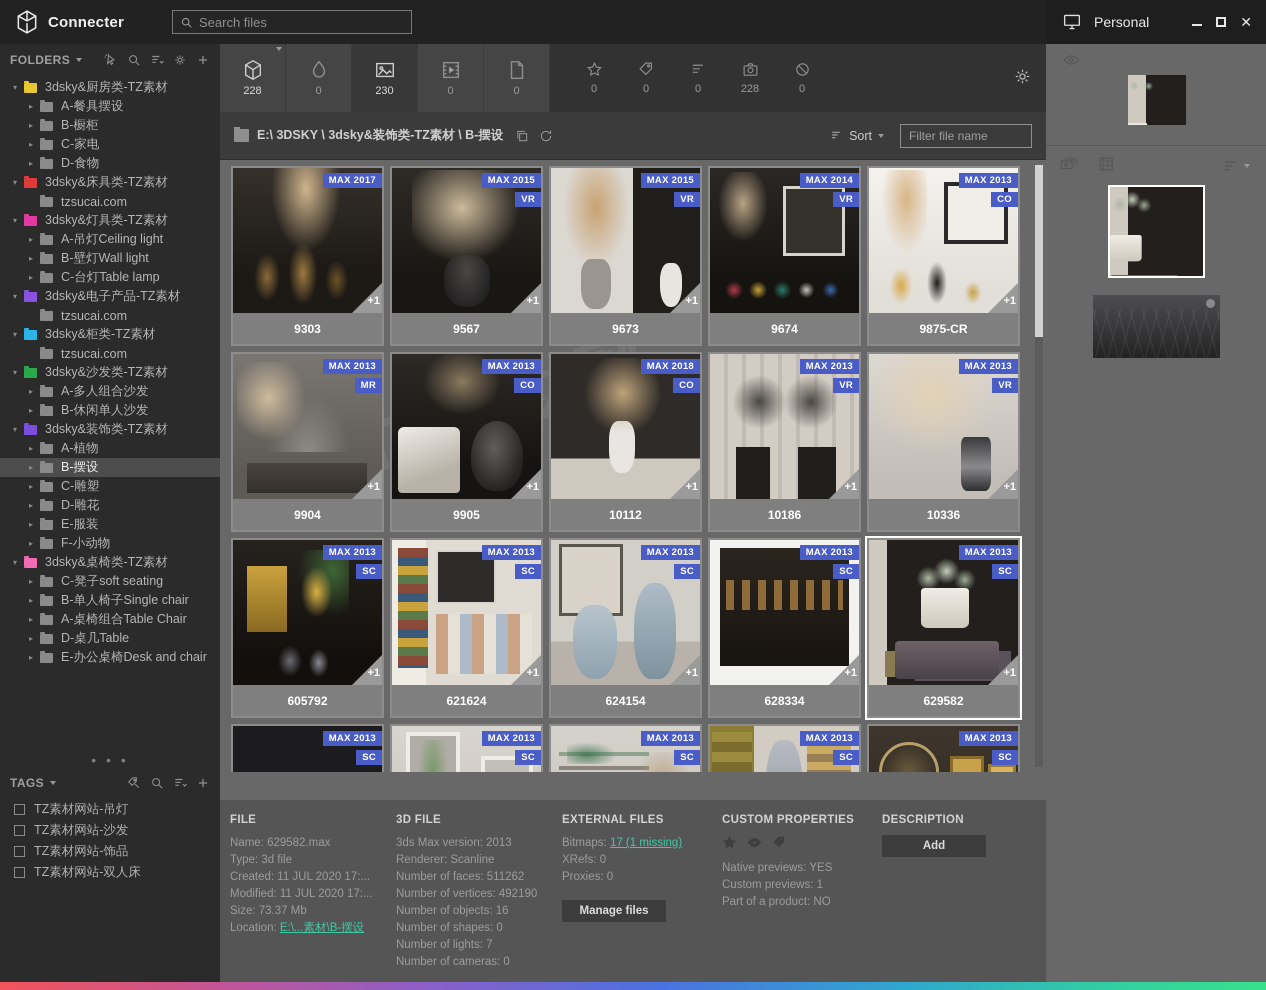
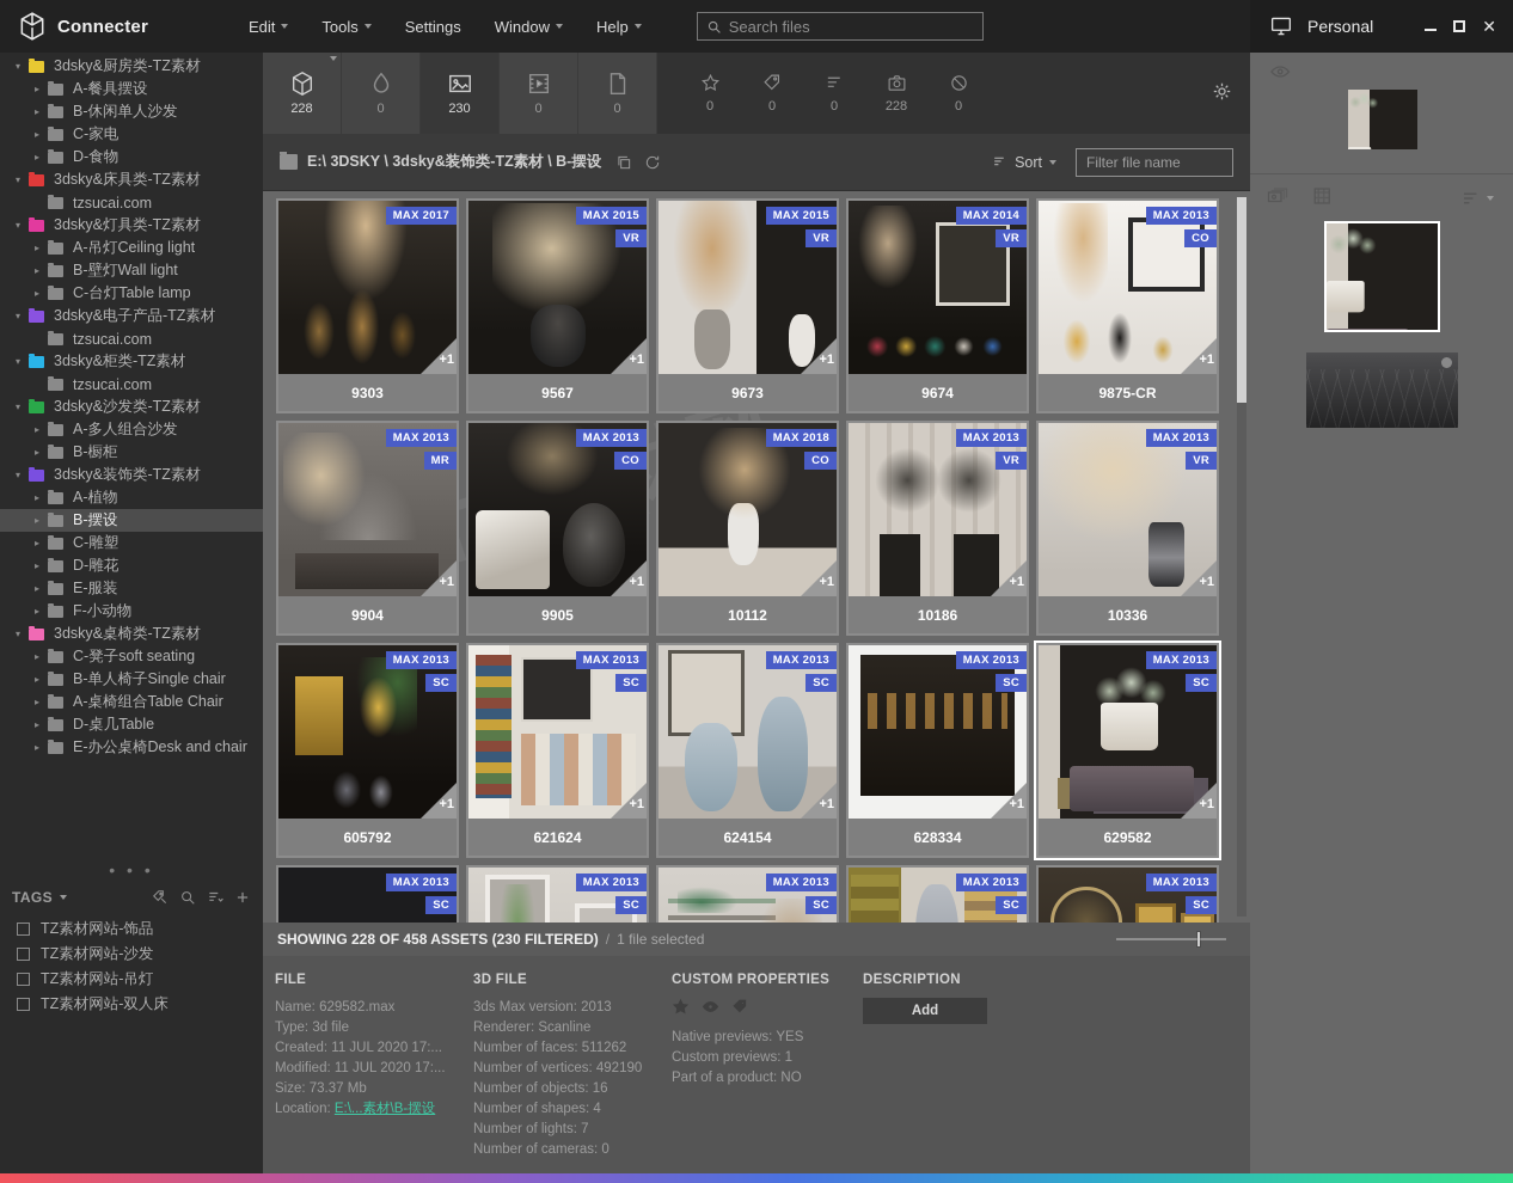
  Connecter
+ Edit
+ Tools
+ Settings
+ Window
+ Help
  Search files
  Personal
  ✕
- FOLDERS
  ▾
  3dsky&厨房类-TZ素材
  ▸
  A-餐具摆设
  ▸
- B-橱柜
+ B-休闲单人沙发
  ▸
  C-家电
  ▸
  D-食物
  ▾
  3dsky&床具类-TZ素材
  tzsucai.com
  ▾
  3dsky&灯具类-TZ素材
  ▸
  A-吊灯Ceiling light
  ▸
  B-壁灯Wall light
  ▸
  C-台灯Table lamp
  ▾
  3dsky&电子产品-TZ素材
  tzsucai.com
  ▾
  3dsky&柜类-TZ素材
  tzsucai.com
  ▾
  3dsky&沙发类-TZ素材
  ▸
  A-多人组合沙发
  ▸
- B-休闲单人沙发
+ B-橱柜
  ▾
  3dsky&装饰类-TZ素材
  ▸
  A-植物
  ▸
  B-摆设
  ▸
  C-雕塑
  ▸
  D-雕花
  ▸
  E-服装
  ▸
  F-小动物
  ▾
  3dsky&桌椅类-TZ素材
  ▸
  C-凳子soft seating
  ▸
  B-单人椅子Single chair
  ▸
  A-桌椅组合Table Chair
  ▸
  D-桌几Table
  ▸
  E-办公桌椅Desk and chair
  • • •
  TAGS
- TZ素材网站-吊灯
+ TZ素材网站-饰品
  TZ素材网站-沙发
- TZ素材网站-饰品
+ TZ素材网站-吊灯
  TZ素材网站-双人床
  228
  0
  230
  0
  0
  0
  0
  0
  228
  0
  E:\ 3DSKY \ 3dsky&装饰类-TZ素材 \ B-摆设
  Sort
  Filter file name
  MAX 2017
  +1
  9303
  MAX 2015
  VR
  +1
  9567
  MAX 2015
  VR
  +1
  9673
  MAX 2014
  VR
  9674
  MAX 2013
  CO
  +1
  9875-CR
  MAX 2013
  MR
  +1
  9904
  MAX 2013
  CO
  +1
  9905
  MAX 2018
  CO
  +1
  10112
  MAX 2013
  VR
  +1
  10186
  MAX 2013
  VR
  +1
  10336
  MAX 2013
  SC
  +1
  605792
  MAX 2013
  SC
  +1
  621624
  MAX 2013
  SC
  +1
  624154
  MAX 2013
  SC
  +1
  628334
  MAX 2013
  SC
  +1
  629582
  MAX 2013
  SC
  MAX 2013
  SC
  MAX 2013
  SC
  MAX 2013
  SC
  MAX 2013
  SC
+ SHOWING 228 OF 458 ASSETS (230 FILTERED)
+ /
+ 1 file selected
  FILE
  Name: 629582.max
  Type: 3d file
  Created: 11 JUL 2020 17:...
  Modified: 11 JUL 2020 17:...
  Size: 73.37 Mb
  Location: E:\...素材\B-摆设
  3D FILE
  3ds Max version: 2013
  Renderer: Scanline
  Number of faces: 511262
  Number of vertices: 492190
  Number of objects: 16
- Number of shapes: 0
+ Number of shapes: 4
  Number of lights: 7
  Number of cameras: 0
- EXTERNAL FILES
- Bitmaps: 17 (1 missing)
- XRefs: 0
- Proxies: 0
- Manage files
  CUSTOM PROPERTIES
  Native previews: YES
  Custom previews: 1
  Part of a product: NO
  DESCRIPTION
  Add
